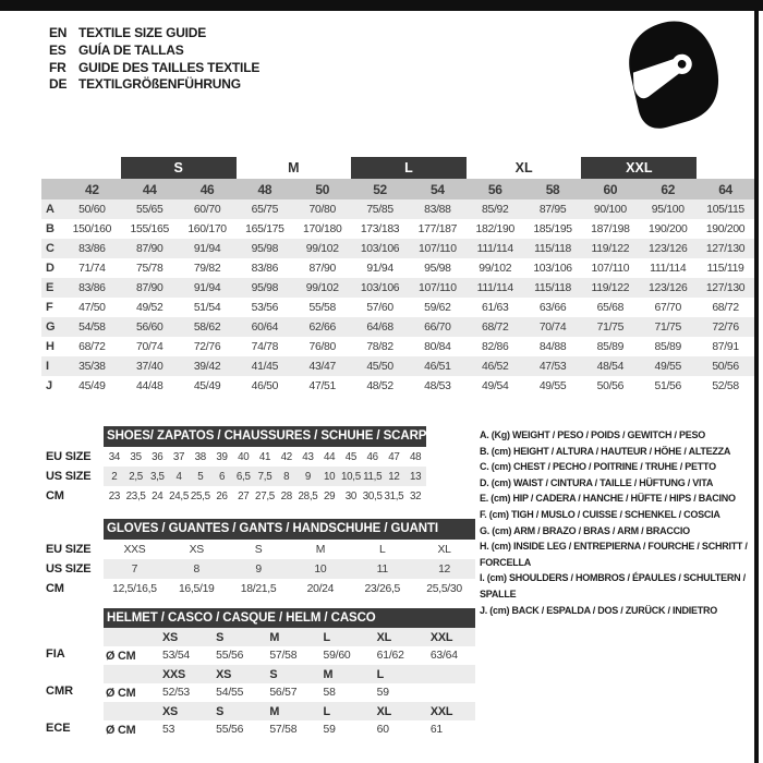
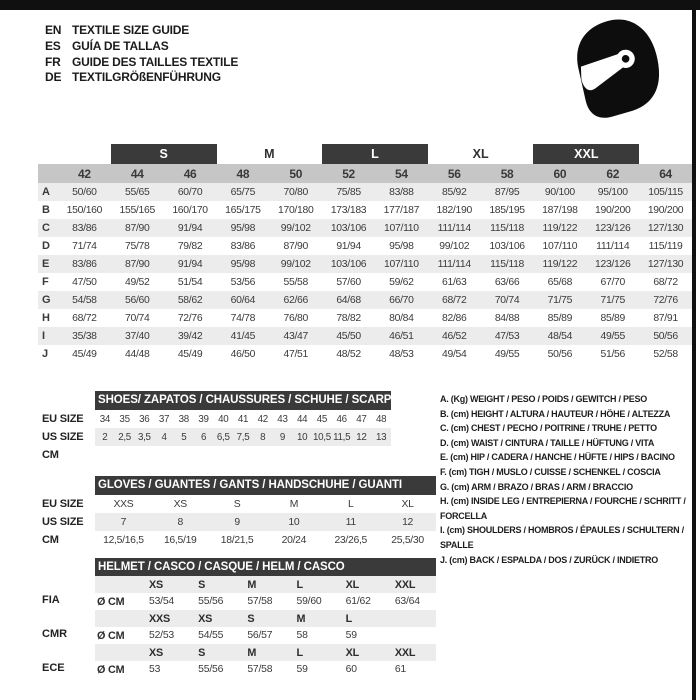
  EN
  TEXTILE SIZE GUIDE
  ES
  GUÍA DE TALLAS
  FR
  GUIDE DES TAILLES TEXTILE
  DE
  TEXTILGRÖßENFÜHRUNG
  S
  M
  L
  XL
  XXL
  42
  44
  46
  48
  50
  52
  54
  56
  58
  60
  62
  64
  A
  50/60
  55/65
  60/70
  65/75
  70/80
  75/85
  83/88
  85/92
  87/95
  90/100
  95/100
  105/115
  B
  150/160
  155/165
  160/170
  165/175
  170/180
  173/183
  177/187
  182/190
  185/195
  187/198
  190/200
  190/200
  C
  83/86
  87/90
  91/94
  95/98
  99/102
  103/106
  107/110
  111/114
  115/118
  119/122
  123/126
  127/130
  D
  71/74
  75/78
  79/82
  83/86
  87/90
  91/94
  95/98
  99/102
  103/106
  107/110
  111/114
  115/119
  E
  83/86
  87/90
  91/94
  95/98
  99/102
  103/106
  107/110
  111/114
  115/118
  119/122
  123/126
  127/130
  F
  47/50
  49/52
  51/54
  53/56
  55/58
  57/60
  59/62
  61/63
  63/66
  65/68
  67/70
  68/72
  G
  54/58
  56/60
  58/62
  60/64
  62/66
  64/68
  66/70
  68/72
  70/74
  71/75
  71/75
  72/76
  H
  68/72
  70/74
  72/76
  74/78
  76/80
  78/82
  80/84
  82/86
  84/88
  85/89
  85/89
  87/91
  I
  35/38
  37/40
  39/42
  41/45
  43/47
  45/50
  46/51
  46/52
  47/53
  48/54
  49/55
  50/56
  J
  45/49
  44/48
  45/49
  46/50
  47/51
  48/52
  48/53
  49/54
  49/55
  50/56
  51/56
  52/58
  EU SIZE
  US SIZE
  CM
  SHOES/ ZAPATOS / CHAUSSURES / SCHUHE / SCARPE
  34
  35
  36
  37
  38
  39
  40
  41
  42
  43
  44
  45
  46
  47
  48
  2
  2,5
  3,5
  4
  5
  6
  6,5
  7,5
  8
  9
  10
  10,5
  11,5
  12
  13
- 23
- 23,5
- 24
- 24,5
- 25,5
- 26
- 27
- 27,5
- 28
- 28,5
- 29
- 30
- 30,5
- 31,5
- 32
  EU SIZE
  US SIZE
  CM
  GLOVES / GUANTES / GANTS / HANDSCHUHE / GUANTI
  XXS
  XS
  S
  M
  L
  XL
  7
  8
  9
  10
  11
  12
  12,5/16,5
  16,5/19
  18/21,5
  20/24
  23/26,5
  25,5/30
  FIA
  CMR
  ECE
  HELMET / CASCO / CASQUE / HELM / CASCO
  XS
  S
  M
  L
  XL
  XXL
  Ø CM
  53/54
  55/56
  57/58
  59/60
  61/62
  63/64
  XXS
  XS
  S
  M
  L
  Ø CM
  52/53
  54/55
  56/57
  58
  59
  XS
  S
  M
  L
  XL
  XXL
  Ø CM
  53
  55/56
  57/58
  59
  60
  61
  A. (Kg) WEIGHT / PESO / POIDS / GEWITCH / PESO
  B. (cm) HEIGHT / ALTURA / HAUTEUR / HÖHE / ALTEZZA
  C. (cm) CHEST / PECHO / POITRINE / TRUHE / PETTO
  D. (cm) WAIST / CINTURA / TAILLE / HÜFTUNG / VITA
  E. (cm) HIP / CADERA / HANCHE / HÜFTE / HIPS / BACINO
  F. (cm) TIGH / MUSLO / CUISSE / SCHENKEL / COSCIA
  G. (cm) ARM / BRAZO / BRAS / ARM / BRACCIO
  H. (cm) INSIDE LEG / ENTREPIERNA / FOURCHE / SCHRITT / FORCELLA
  I. (cm) SHOULDERS / HOMBROS / ÉPAULES / SCHULTERN / SPALLE
  J. (cm) BACK / ESPALDA / DOS / ZURÜCK / INDIETRO
